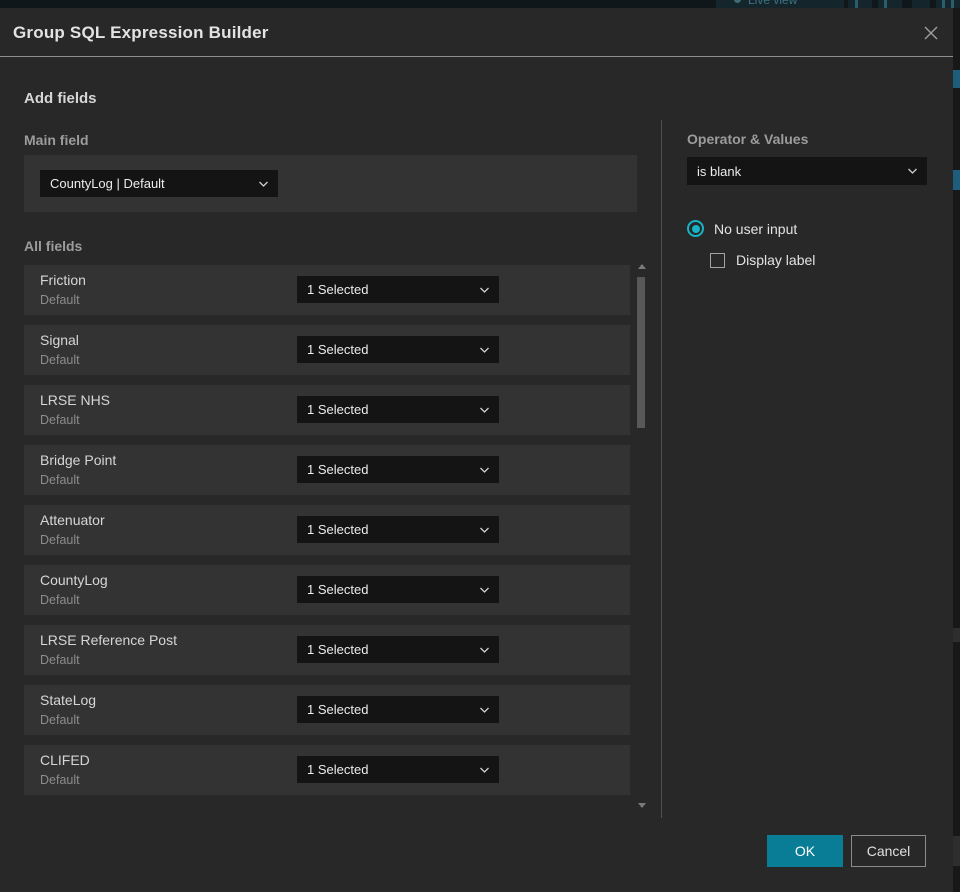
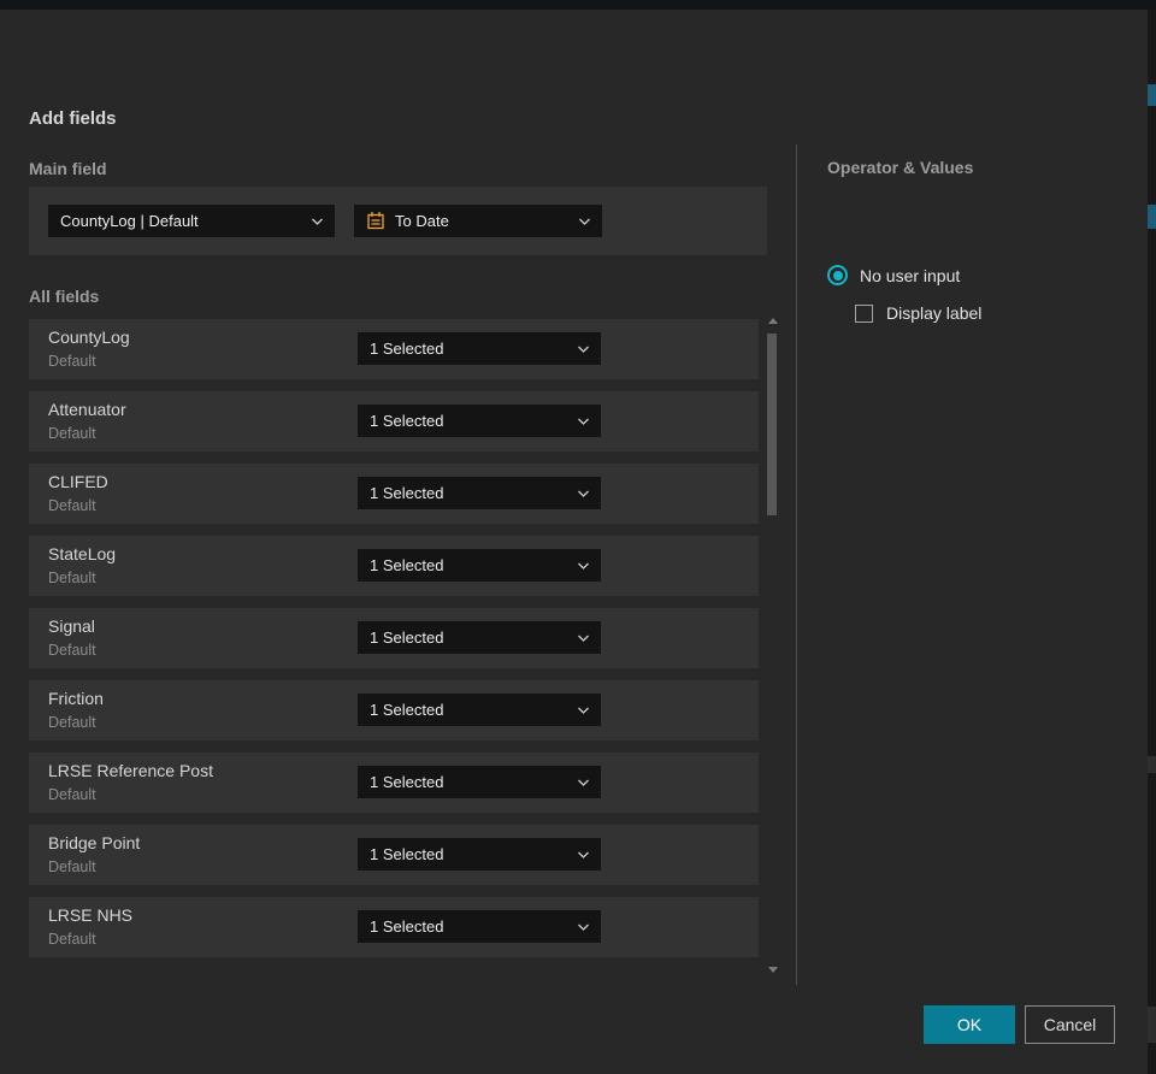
- Live view
- Group SQL Expression Builder
  Add fields
  Main field
  CountyLog | Default
+ To Date
  All fields
- Friction
+ CountyLog
  Default
  1 Selected
- Signal
+ Attenuator
  Default
  1 Selected
- LRSE NHS
+ CLIFED
  Default
  1 Selected
- Bridge Point
+ StateLog
  Default
  1 Selected
- Attenuator
+ Signal
  Default
  1 Selected
- CountyLog
+ Friction
  Default
  1 Selected
  LRSE Reference Post
  Default
  1 Selected
- StateLog
+ Bridge Point
  Default
  1 Selected
- CLIFED
+ LRSE NHS
  Default
  1 Selected
  Operator & Values
- is blank
  No user input
  Display label
  OK
  Cancel
